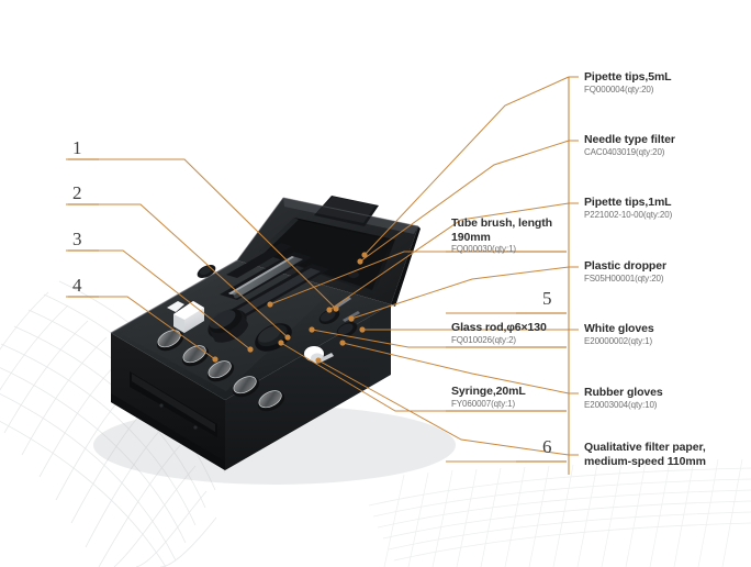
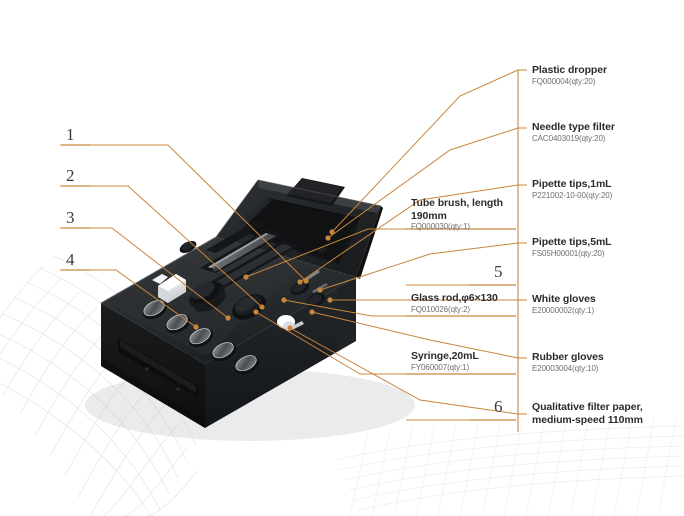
  1
  2
  3
  4
  5
  6
  Tube brush, length 190mm
  FQ000030(qty:1)
  Glass rod,φ6×130
  FQ010026(qty:2)
  Syringe,20mL
  FY060007(qty:1)
- Pipette tips,5mL
+ Plastic dropper
  FQ000004(qty:20)
  Needle type filter
  CAC0403019(qty:20)
  Pipette tips,1mL
  P221002-10-00(qty:20)
- Plastic dropper
+ Pipette tips,5mL
  FS05H00001(qty:20)
  White gloves
  E20000002(qty:1)
  Rubber gloves
  E20003004(qty:10)
  Qualitative filter paper, medium-speed 110mm
